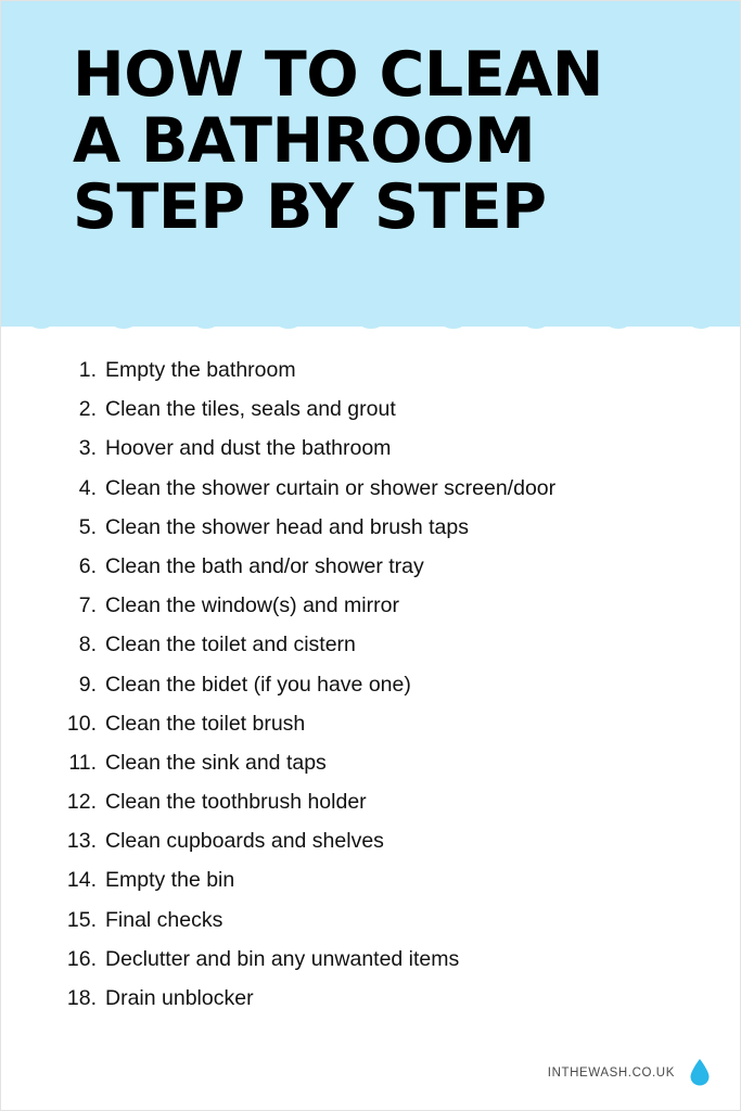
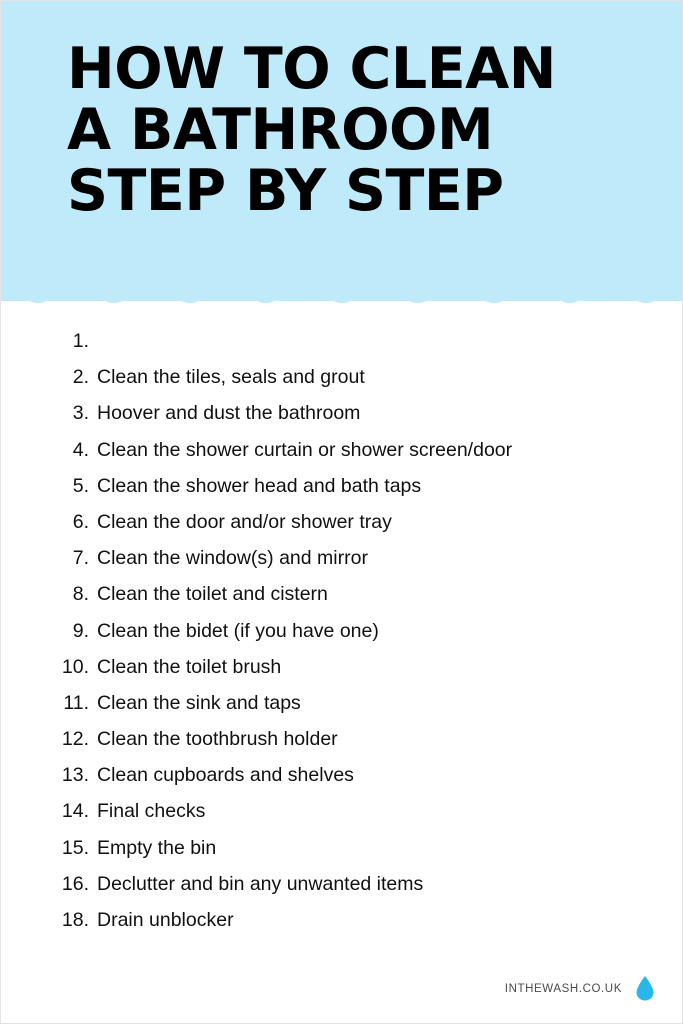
  HOW TO CLEAN
  A BATHROOM
  STEP BY STEP
  1.
- Empty the bathroom
  2.
  Clean the tiles, seals and grout
  3.
  Hoover and dust the bathroom
  4.
  Clean the shower curtain or shower screen/door
  5.
- Clean the shower head and brush taps
+ Clean the shower head and bath taps
  6.
- Clean the bath and/or shower tray
+ Clean the door and/or shower tray
  7.
  Clean the window(s) and mirror
  8.
  Clean the toilet and cistern
  9.
  Clean the bidet (if you have one)
  10.
  Clean the toilet brush
  11.
  Clean the sink and taps
  12.
  Clean the toothbrush holder
  13.
  Clean cupboards and shelves
  14.
- Empty the bin
+ Final checks
  15.
- Final checks
+ Empty the bin
  16.
  Declutter and bin any unwanted items
  18.
  Drain unblocker
  INTHEWASH.CO.UK
